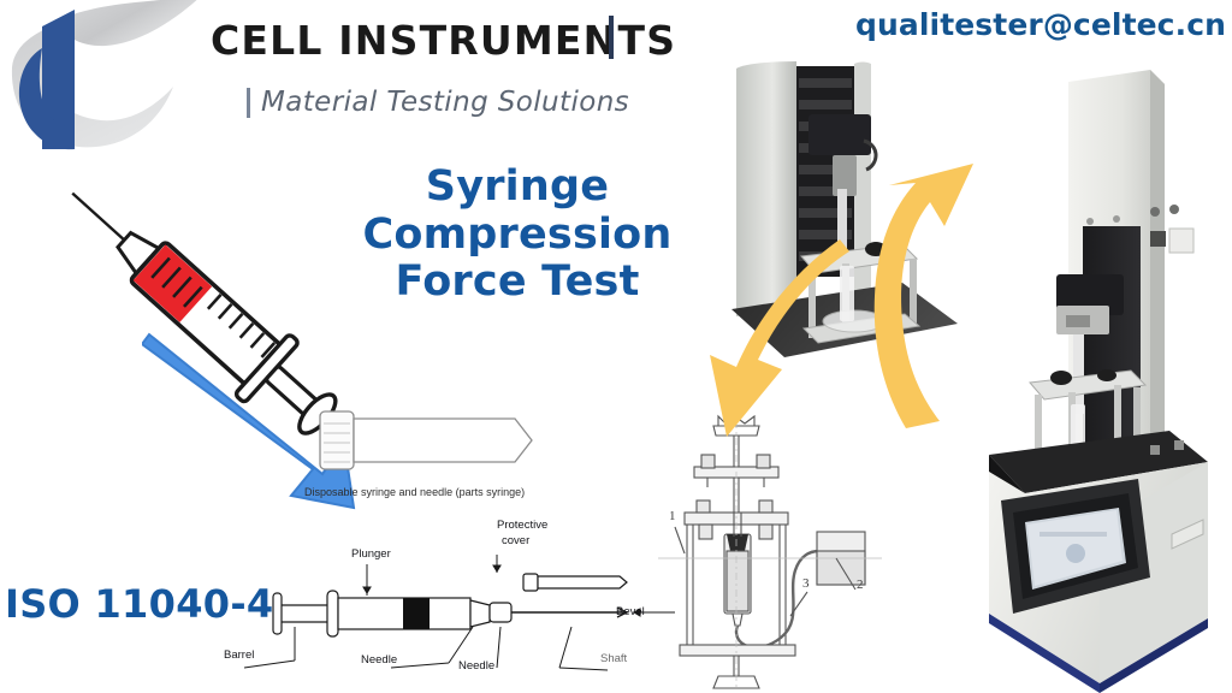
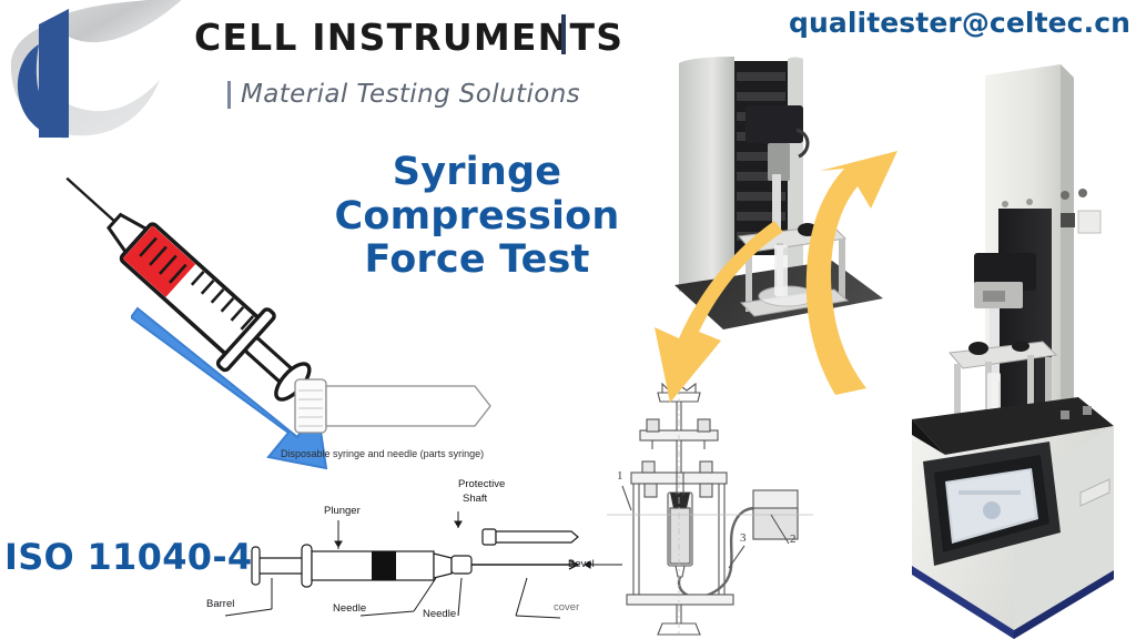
  CELL INSTRUMENTS
  Material Testing Solutions
  qualitester@celtec.cn
  Syringe
  Compression
  Force Test
  ISO 11040-4
  Disposable syringe and needle (parts syringe)
  Plunger
  Protective
- cover
+ Shaft
  Bevel
  Barrel
  Needle
  Needle
- Shaft
+ cover
  1
  2
  3
